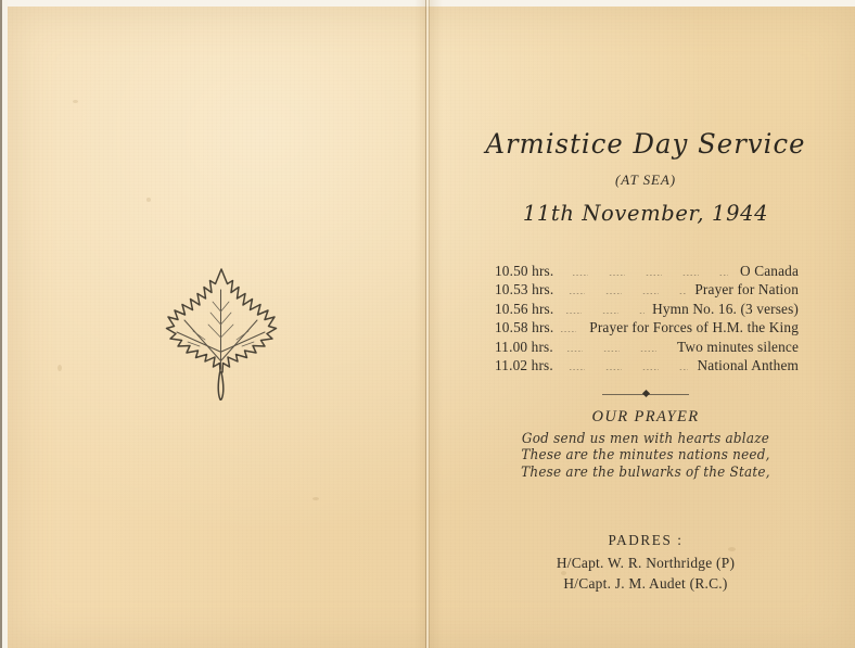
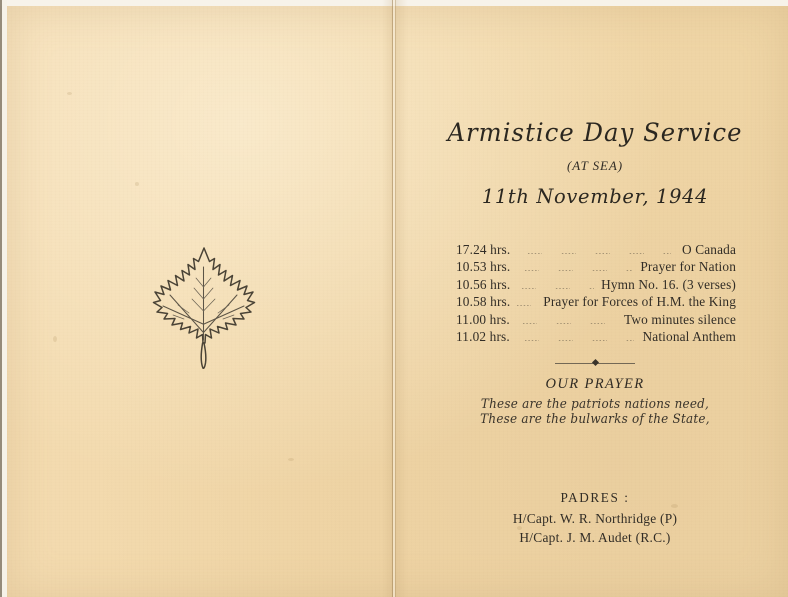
  Armistice Day Service
  (AT SEA)
  11th November, 1944
- 10.50 hrs.
+ 17.24 hrs.
  O Canada
  10.53 hrs.
  Prayer for Nation
  10.56 hrs.
  Hymn No. 16. (3 verses)
  10.58 hrs.
  Prayer for Forces of H.M. the King
  11.00 hrs.
  Two minutes silence
  11.02 hrs.
  National Anthem
  OUR PRAYER
- God send us men with hearts ablaze
- These are the minutes nations need,
+ These are the patriots nations need,
  These are the bulwarks of the State,
  PADRES :
  H/Capt. W. R. Northridge (P)
  H/Capt. J. M. Audet (R.C.)
